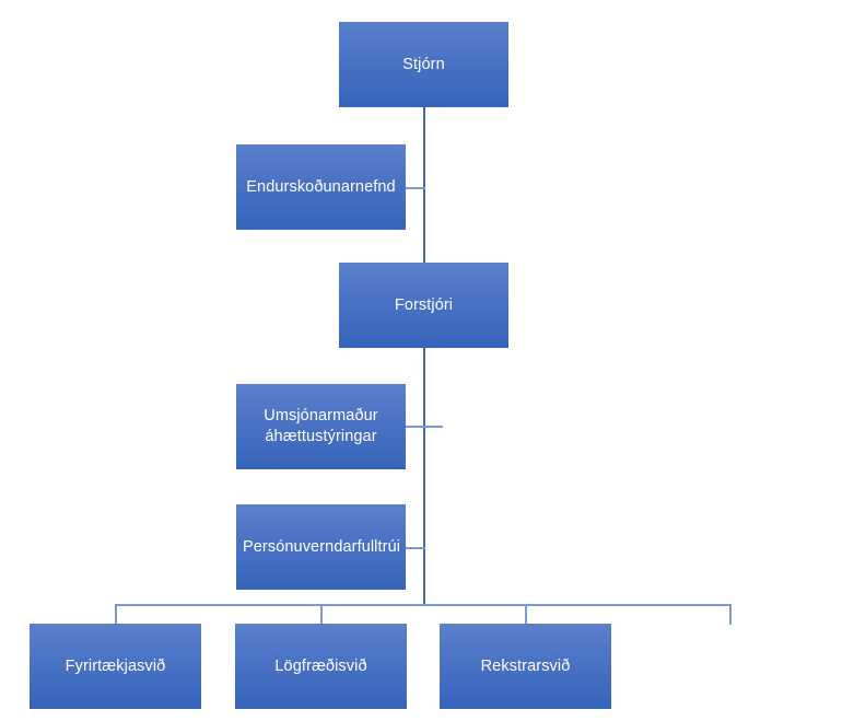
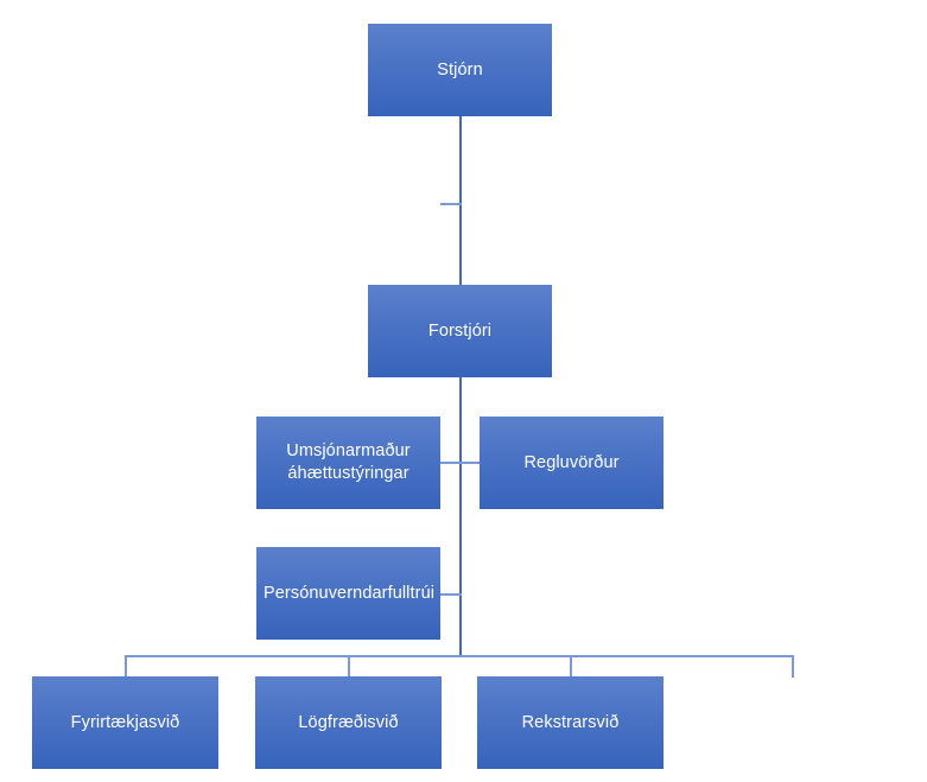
  Stjórn
- Endurskoðunarnefnd
  Forstjóri
  Umsjónarmaður
  áhættustýringar
+ Regluvörður
  Persónuverndarfulltrúi
  Fyrirtækjasvið
  Lögfræðisvið
  Rekstrarsvið
